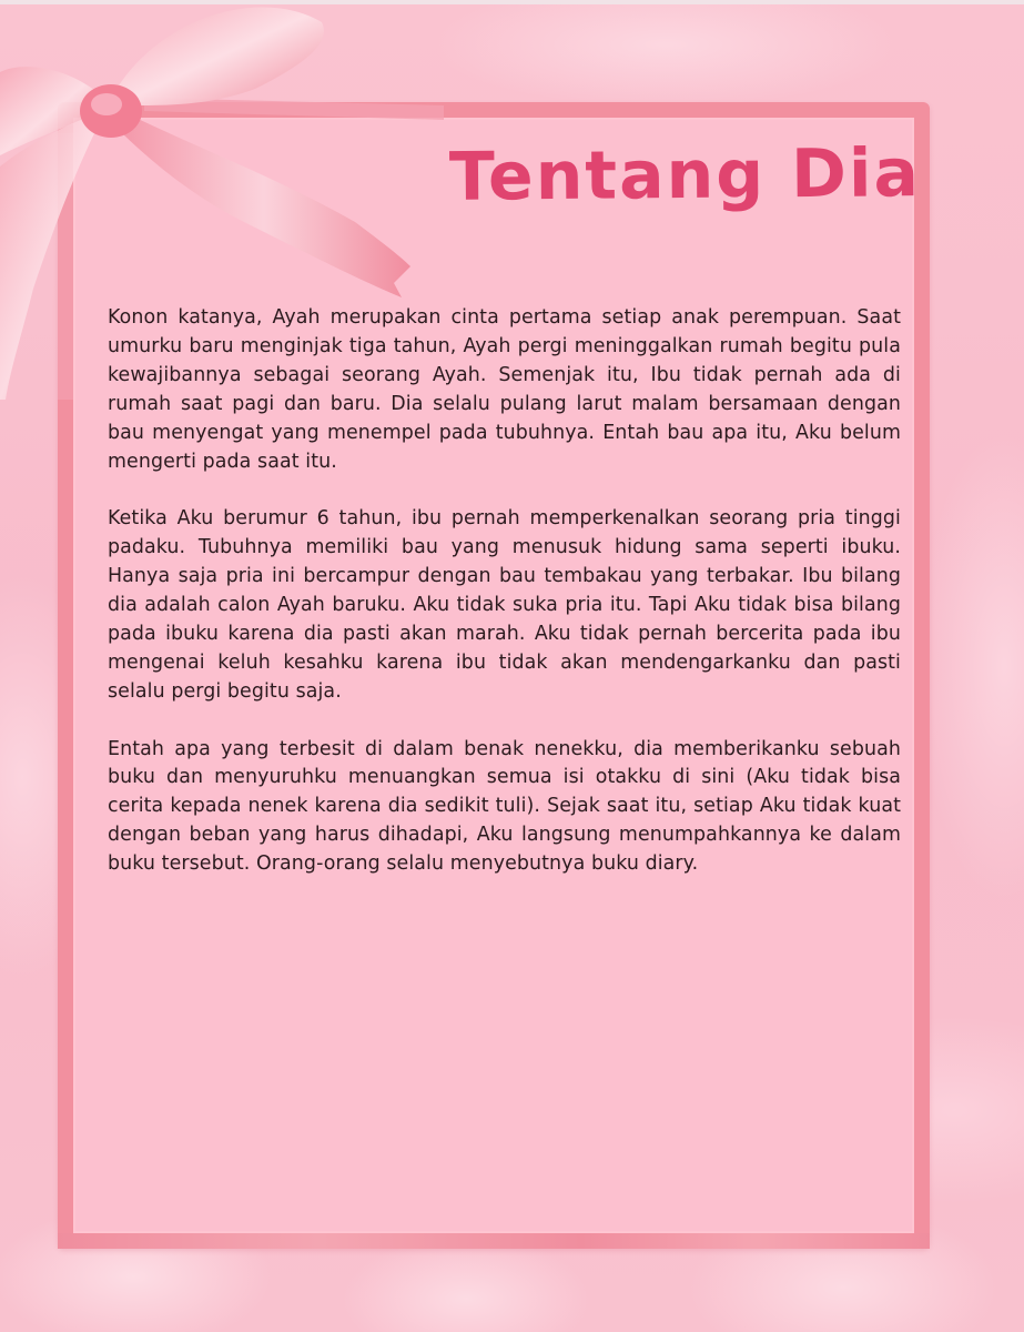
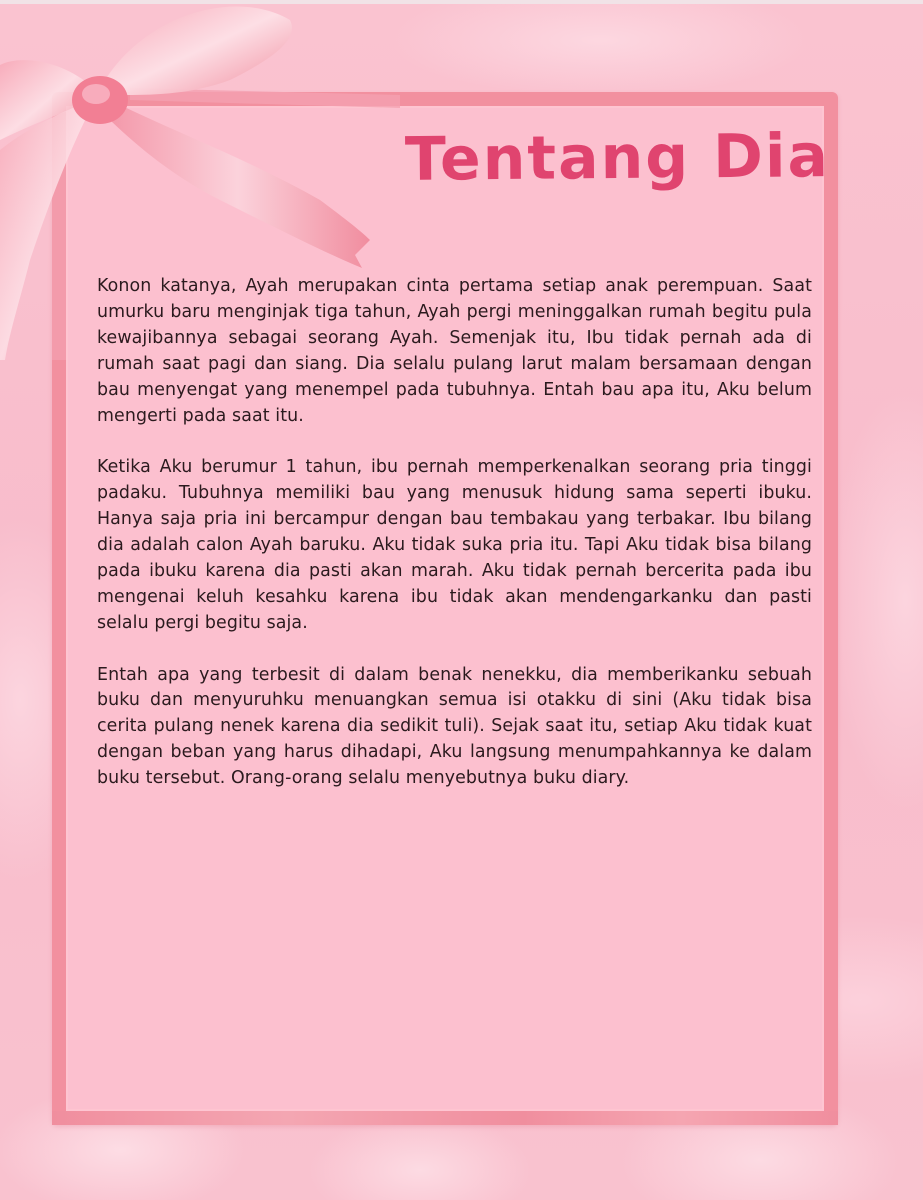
  Tentang Dia
- Konon katanya, Ayah merupakan cinta pertama setiap anak perempuan. Saat umurku baru menginjak tiga tahun, Ayah pergi meninggalkan rumah begitu pula kewajibannya sebagai seorang Ayah. Semenjak itu, Ibu tidak pernah ada di rumah saat pagi dan baru. Dia selalu pulang larut malam bersamaan dengan bau menyengat yang menempel pada tubuhnya. Entah bau apa itu, Aku belum mengerti pada saat itu.
+ Konon katanya, Ayah merupakan cinta pertama setiap anak perempuan. Saat umurku baru menginjak tiga tahun, Ayah pergi meninggalkan rumah begitu pula kewajibannya sebagai seorang Ayah. Semenjak itu, Ibu tidak pernah ada di rumah saat pagi dan siang. Dia selalu pulang larut malam bersamaan dengan bau menyengat yang menempel pada tubuhnya. Entah bau apa itu, Aku belum mengerti pada saat itu.
- Ketika Aku berumur 6 tahun, ibu pernah memperkenalkan seorang pria tinggi padaku. Tubuhnya memiliki bau yang menusuk hidung sama seperti ibuku. Hanya saja pria ini bercampur dengan bau tembakau yang terbakar. Ibu bilang dia adalah calon Ayah baruku. Aku tidak suka pria itu. Tapi Aku tidak bisa bilang pada ibuku karena dia pasti akan marah. Aku tidak pernah bercerita pada ibu mengenai keluh kesahku karena ibu tidak akan mendengarkanku dan pasti selalu pergi begitu saja.
+ Ketika Aku berumur 1 tahun, ibu pernah memperkenalkan seorang pria tinggi padaku. Tubuhnya memiliki bau yang menusuk hidung sama seperti ibuku. Hanya saja pria ini bercampur dengan bau tembakau yang terbakar. Ibu bilang dia adalah calon Ayah baruku. Aku tidak suka pria itu. Tapi Aku tidak bisa bilang pada ibuku karena dia pasti akan marah. Aku tidak pernah bercerita pada ibu mengenai keluh kesahku karena ibu tidak akan mendengarkanku dan pasti selalu pergi begitu saja.
- Entah apa yang terbesit di dalam benak nenekku, dia memberikanku sebuah buku dan menyuruhku menuangkan semua isi otakku di sini (Aku tidak bisa cerita kepada nenek karena dia sedikit tuli). Sejak saat itu, setiap Aku tidak kuat dengan beban yang harus dihadapi, Aku langsung menumpahkannya ke dalam buku tersebut. Orang-orang selalu menyebutnya buku diary.
+ Entah apa yang terbesit di dalam benak nenekku, dia memberikanku sebuah buku dan menyuruhku menuangkan semua isi otakku di sini (Aku tidak bisa cerita pulang nenek karena dia sedikit tuli). Sejak saat itu, setiap Aku tidak kuat dengan beban yang harus dihadapi, Aku langsung menumpahkannya ke dalam buku tersebut. Orang-orang selalu menyebutnya buku diary.
